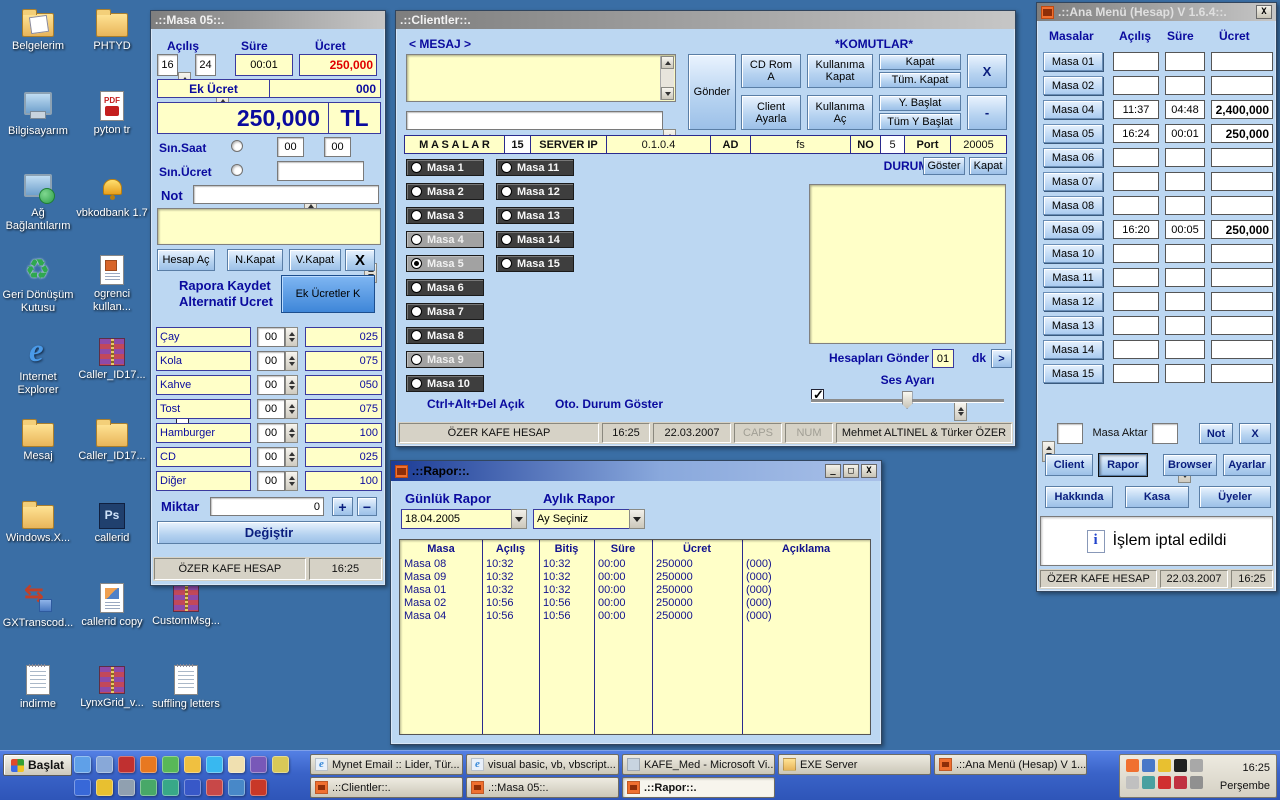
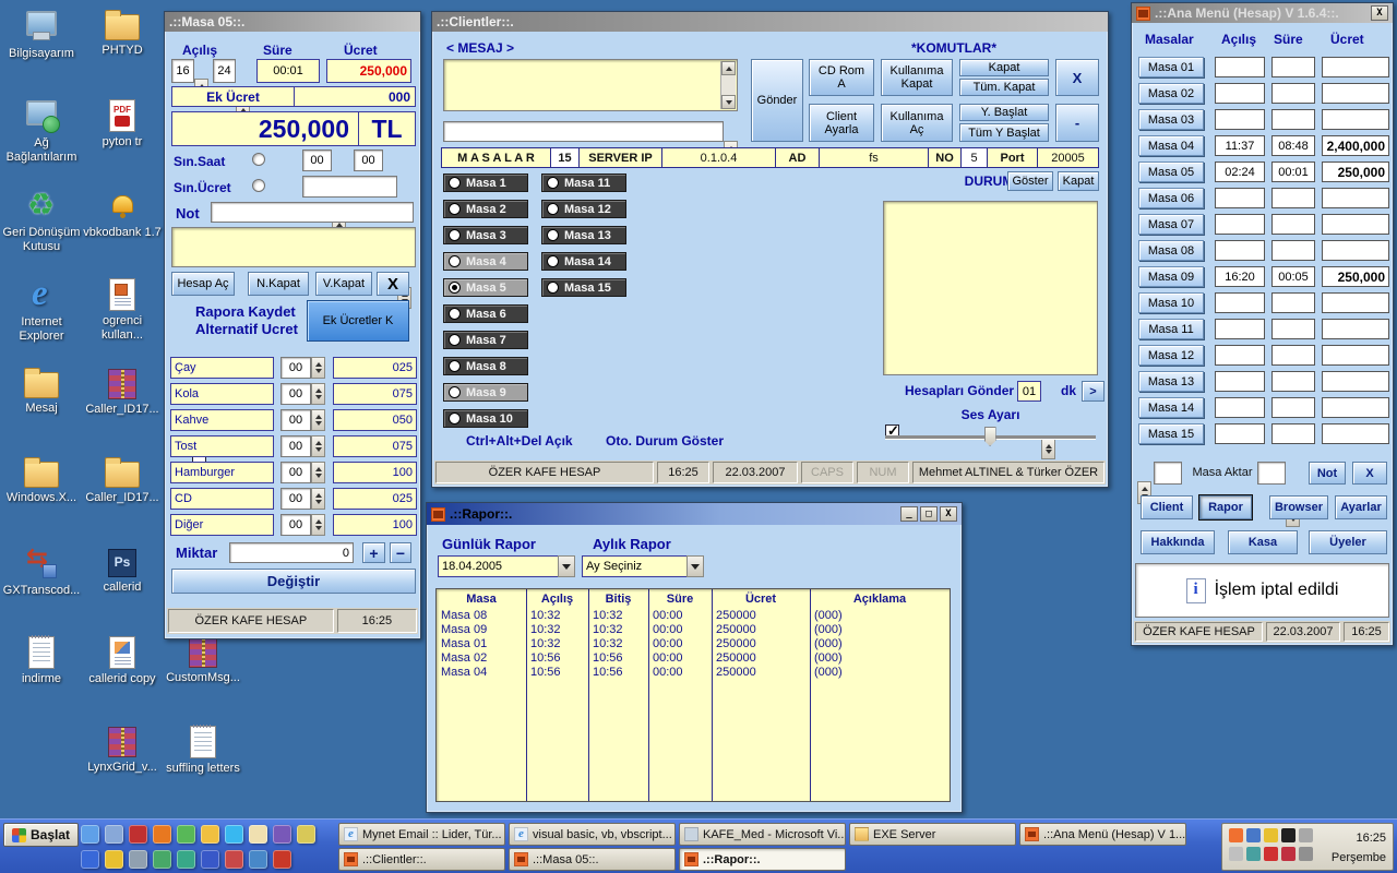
- Belgelerim
  Bilgisayarım
  Ağ Bağlantılarım
  Geri Dönüşüm Kutusu
  Internet Explorer
  Mesaj
  Windows.X...
  GXTranscod...
  indirme
  PHTYD
  pyton tr
  vbkodbank 1.7
  ogrenci kullan...
  Caller_ID17...
  Caller_ID17...
  callerid
  callerid copy
  LynxGrid_v...
  CustomMsg...
  suffling letters
  .::Masa 05::.
  Açılış
  Süre
  Ücret
  16
  24
  00:01
  250,000
  Ek Ücret
  000
  250,000
  TL
  Sın.Saat
  00
  00
  Sın.Ücret
  Not
  Hesap Aç
  N.Kapat
  V.Kapat
  X
  Rapora Kaydet
  Alternatif Ucret
  Ek Ücretler K
  Çay
  00
  025
  Kola
  00
  075
  Kahve
  00
  050
  Tost
  00
  075
  Hamburger
  00
  100
  CD
  00
  025
  Diğer
  00
  100
  Miktar
  0
  +
  −
  Değiştir
  ÖZER KAFE HESAP
  16:25
  .::Clientler::.
  < MESAJ >
  Gönder
  *KOMUTLAR*
  CD Rom A
  Kullanıma Kapat
  Kapat
  Tüm. Kapat
  X
  Client Ayarla
  Kullanıma Aç
  Y. Başlat
  Tüm Y Başlat
  -
  M A S A L A R
  15
  SERVER IP
  0.1.0.4
  AD
  fs
  NO
  5
  Port
  20005
  Masa 1
  Masa 2
  Masa 3
  Masa 4
  Masa 5
  Masa 6
  Masa 7
  Masa 8
  Masa 9
  Masa 10
  Masa 11
  Masa 12
  Masa 13
  Masa 14
  Masa 15
  DURU
  Göster
  Kapat
  Hesapları Gönder
  01
  dk
  >
  Ses Ayarı
  Ctrl+Alt+Del Açık
  Oto. Durum Göster
  ÖZER KAFE HESAP
  16:25
  22.03.2007
  CAPS
  NUM
  Mehmet ALTINEL & Türker ÖZER
  .::Rapor::.
  _
  □
  X
  Günlük Rapor
  Aylık Rapor
  18.04.2005
  Ay Seçiniz
  Masa
  Açılış
  Bitiş
  Süre
  Ücret
  Açıklama
  Masa 08
  10:32
  10:32
  00:00
  250000
  (000)
  Masa 09
  10:32
  10:32
  00:00
  250000
  (000)
  Masa 01
  10:32
  10:32
  00:00
  250000
  (000)
  Masa 02
  10:56
  10:56
  00:00
  250000
  (000)
  Masa 04
  10:56
  10:56
  00:00
  250000
  (000)
  .::Ana Menü (Hesap) V 1.6.4::.
  X
  Masalar
  Açılış
  Süre
  Ücret
  Masa 01
  Masa 02
+ Masa 03
  Masa 04
  11:37
- 04:48
+ 08:48
  2,400,000
  Masa 05
- 16:24
+ 02:24
  00:01
  250,000
  Masa 06
  Masa 07
  Masa 08
  Masa 09
  16:20
  00:05
  250,000
  Masa 10
  Masa 11
  Masa 12
  Masa 13
  Masa 14
  Masa 15
  Masa Aktar
  Not
  X
  Client
  Rapor
  Browser
  Ayarlar
  Hakkında
  Kasa
  Üyeler
  İşlem iptal edildi
  ÖZER KAFE HESAP
  22.03.2007
  16:25
  Başlat
  Mynet Email :: Lider, Tür...
  visual basic, vb, vbscript...
  KAFE_Med - Microsoft Vi..
  EXE Server
  .::Ana Menü (Hesap) V 1...
  .::Clientler::.
  .::Masa 05::.
  .::Rapor::.
  16:25
  Perşembe
